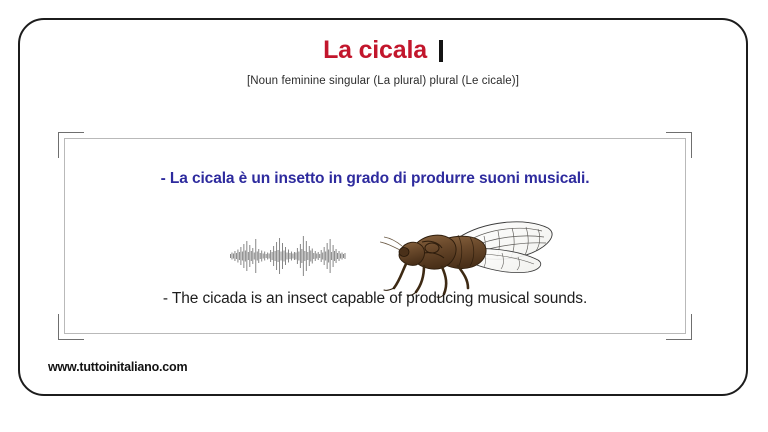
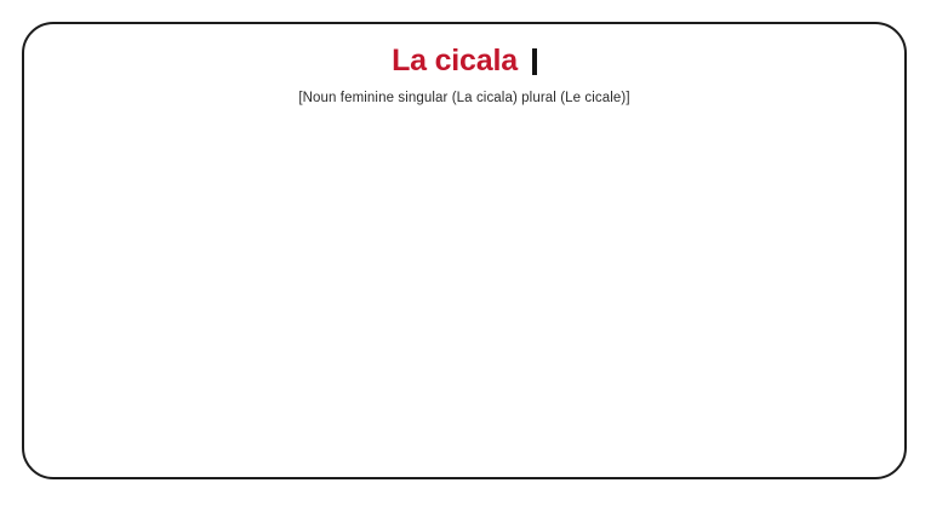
  La cicala
- [Noun feminine singular (La plural) plural (Le cicale)]
+ [Noun feminine singular (La cicala) plural (Le cicale)]
- - La cicala è un insetto in grado di produrre suoni musicali.
- - The cicada is an insect capable of producing musical sounds.
- www.tuttoinitaliano.com
